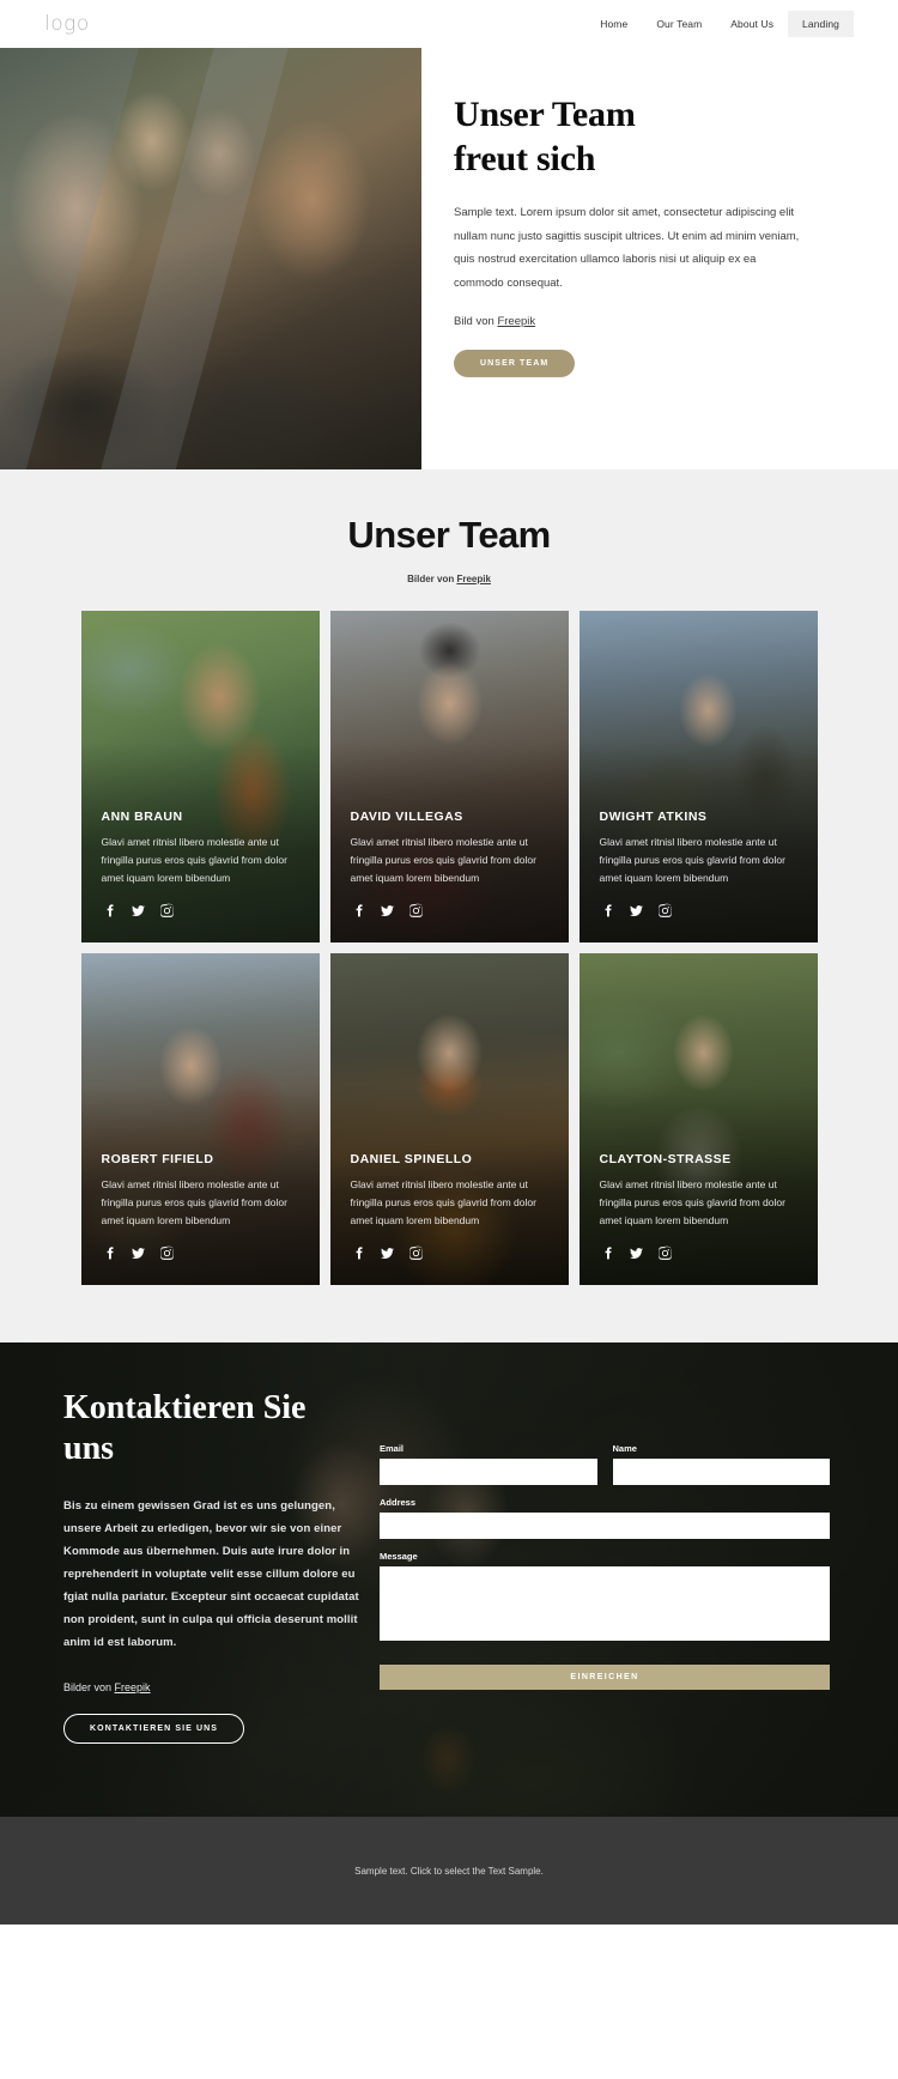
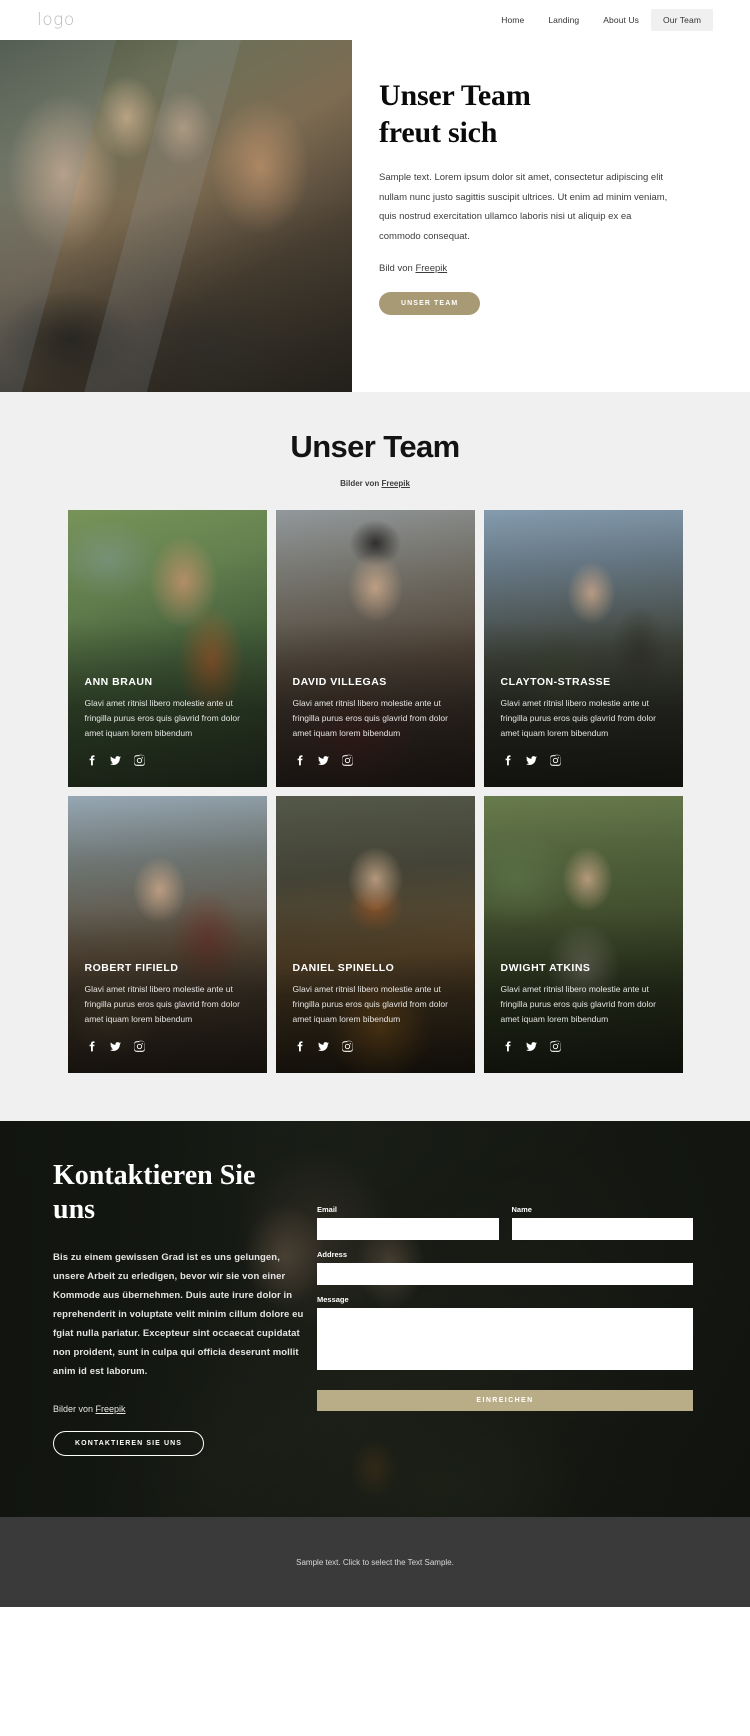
  logo
  Home
- Our Team
+ Landing
  About Us
- Landing
+ Our Team
  Unser Team
  freut sich
  Sample text. Lorem ipsum dolor sit amet, consectetur adipiscing elit nullam nunc justo sagittis suscipit ultrices. Ut enim ad minim veniam, quis nostrud exercitation ullamco laboris nisi ut aliquip ex ea commodo consequat.
  Bild von Freepik
  Unser Team
  Bilder von Freepik
  ANN BRAUN
  Glavi amet ritnisl libero molestie ante ut fringilla purus eros quis glavrid from dolor amet iquam lorem bibendum
  DAVID VILLEGAS
  Glavi amet ritnisl libero molestie ante ut fringilla purus eros quis glavrid from dolor amet iquam lorem bibendum
- DWIGHT ATKINS
+ CLAYTON-STRASSE
  Glavi amet ritnisl libero molestie ante ut fringilla purus eros quis glavrid from dolor amet iquam lorem bibendum
  ROBERT FIFIELD
  Glavi amet ritnisl libero molestie ante ut fringilla purus eros quis glavrid from dolor amet iquam lorem bibendum
  DANIEL SPINELLO
  Glavi amet ritnisl libero molestie ante ut fringilla purus eros quis glavrid from dolor amet iquam lorem bibendum
- CLAYTON-STRASSE
+ DWIGHT ATKINS
  Glavi amet ritnisl libero molestie ante ut fringilla purus eros quis glavrid from dolor amet iquam lorem bibendum
  Kontaktieren Sie
  uns
- Bis zu einem gewissen Grad ist es uns gelungen, unsere Arbeit zu erledigen, bevor wir sie von einer Kommode aus übernehmen. Duis aute irure dolor in reprehenderit in voluptate velit esse cillum dolore eu fgiat nulla pariatur. Excepteur sint occaecat cupidatat non proident, sunt in culpa qui officia deserunt mollit anim id est laborum.
+ Bis zu einem gewissen Grad ist es uns gelungen, unsere Arbeit zu erledigen, bevor wir sie von einer Kommode aus übernehmen. Duis aute irure dolor in reprehenderit in voluptate velit minim cillum dolore eu fgiat nulla pariatur. Excepteur sint occaecat cupidatat non proident, sunt in culpa qui officia deserunt mollit anim id est laborum.
  Bilder von Freepik
  Email
  Name
  Address
  Message
  Sample text. Click to select the Text Sample.
